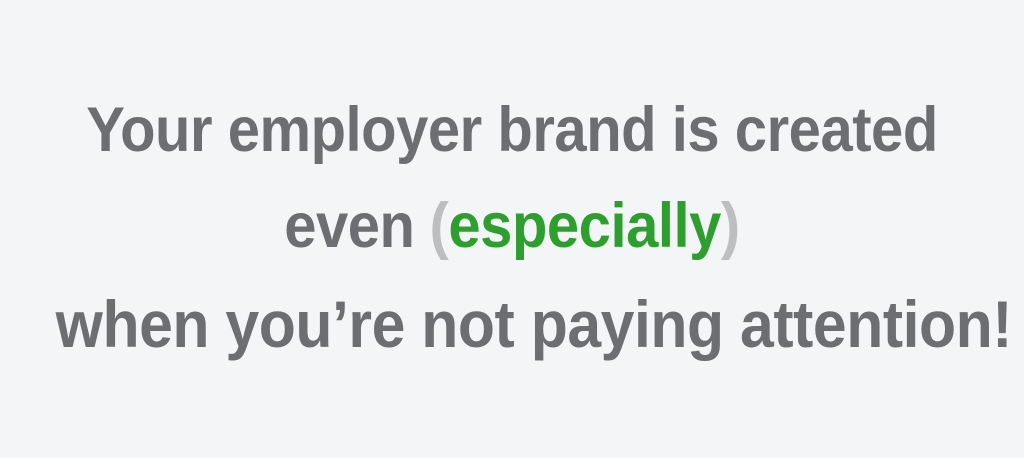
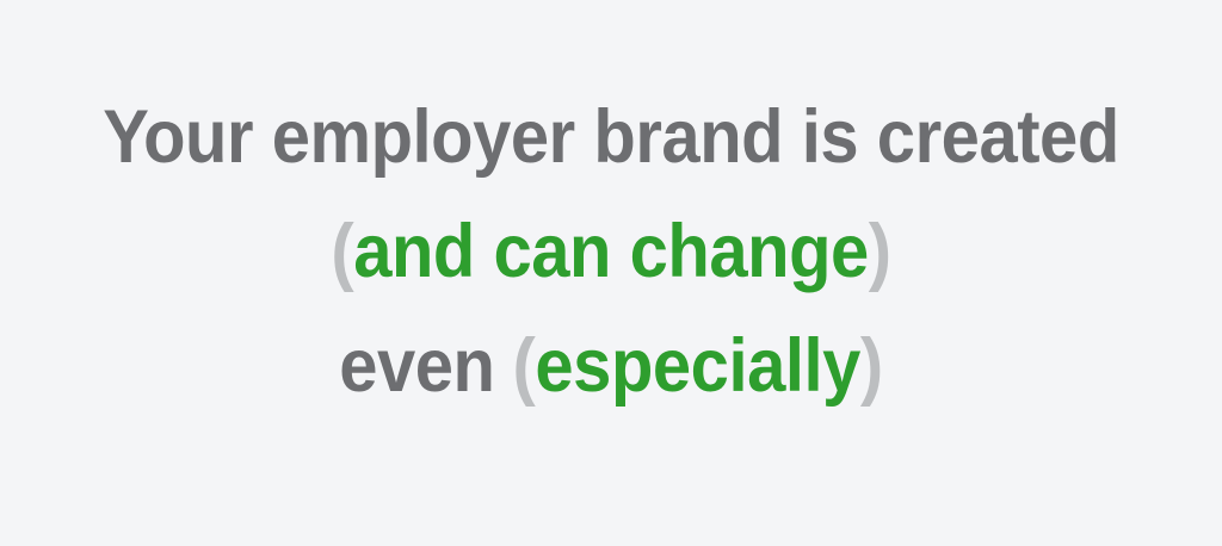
  Your employer brand is created
+ (and can change)
  even (especially)
- when you’re not paying attention!
